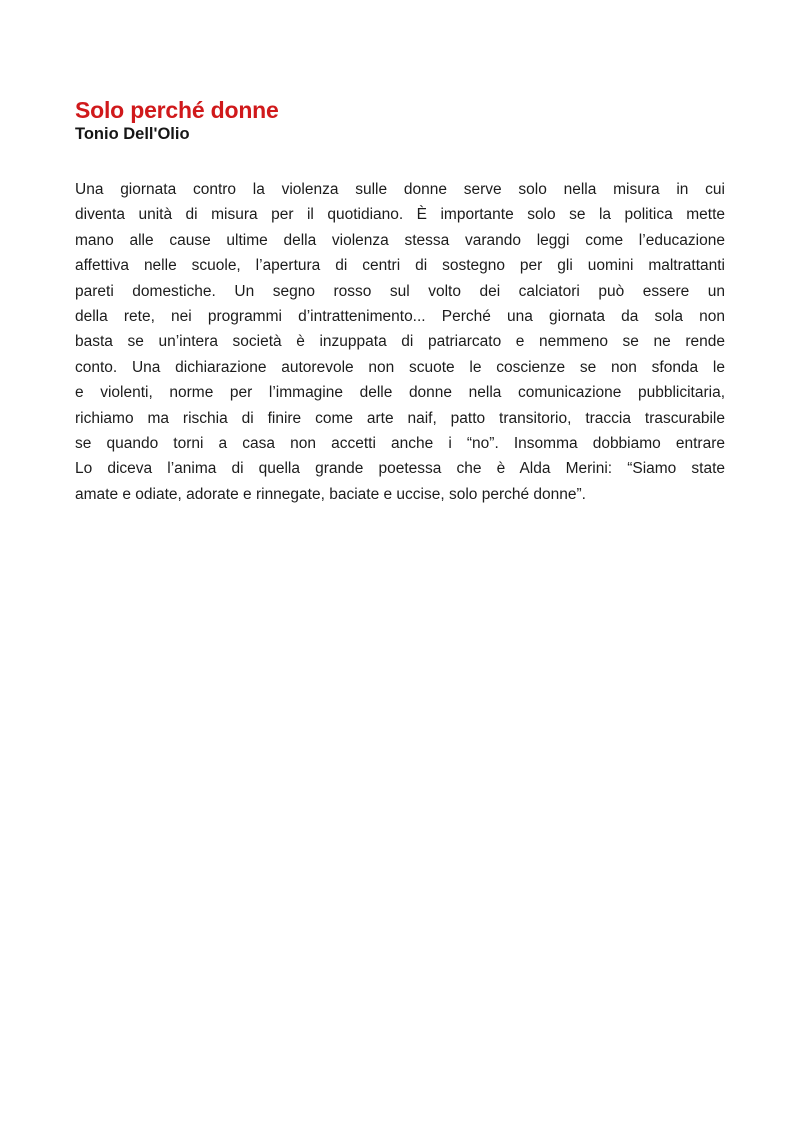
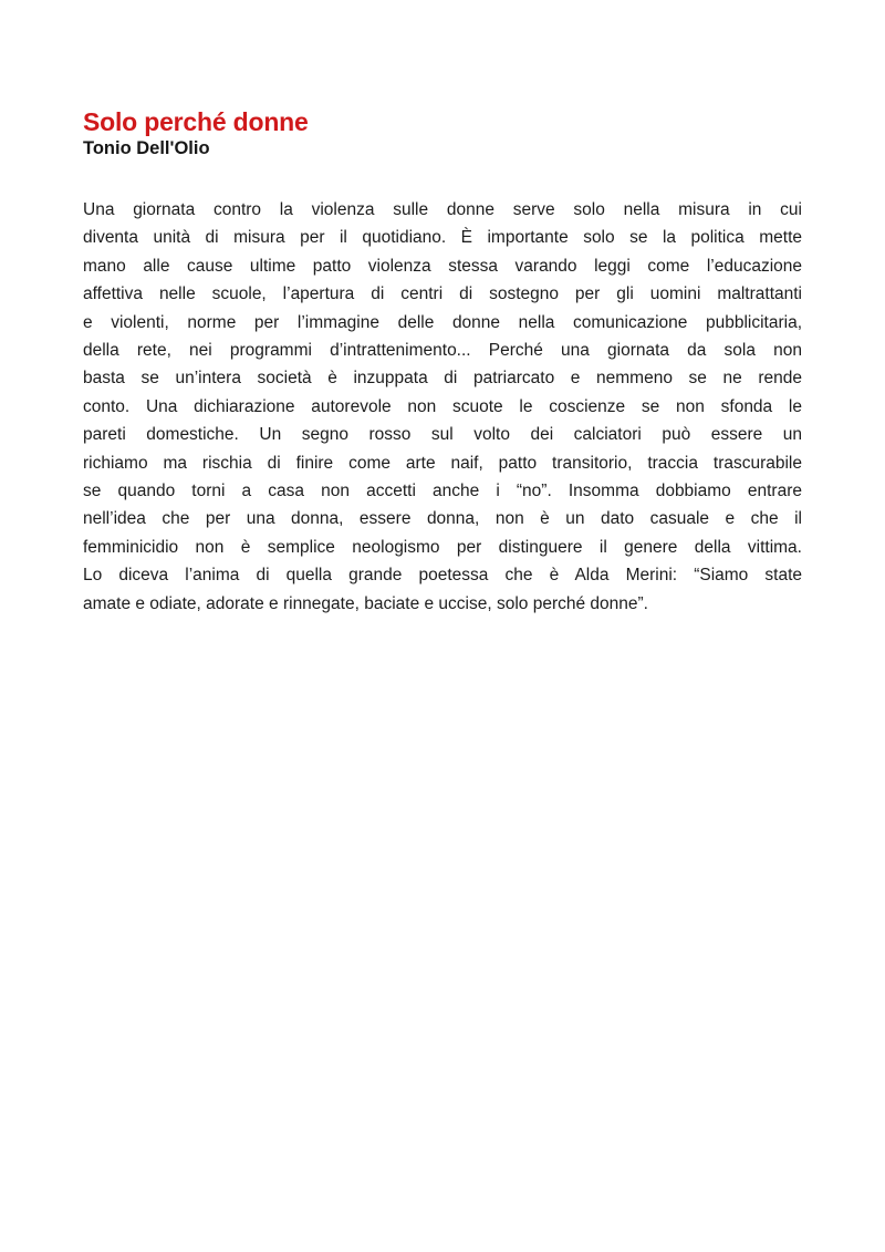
  Solo perché donne
  Tonio Dell'Olio
  Una giornata contro la violenza sulle donne serve solo nella misura in cui
  diventa unità di misura per il quotidiano. È importante solo se la politica mette
- mano alle cause ultime della violenza stessa varando leggi come l’educazione
+ mano alle cause ultime patto violenza stessa varando leggi come l’educazione
  affettiva nelle scuole, l’apertura di centri di sostegno per gli uomini maltrattanti
- pareti domestiche. Un segno rosso sul volto dei calciatori può essere un
+ e violenti, norme per l’immagine delle donne nella comunicazione pubblicitaria,
  della rete, nei programmi d’intrattenimento... Perché una giornata da sola non
  basta se un’intera società è inzuppata di patriarcato e nemmeno se ne rende
  conto. Una dichiarazione autorevole non scuote le coscienze se non sfonda le
- e violenti, norme per l’immagine delle donne nella comunicazione pubblicitaria,
+ pareti domestiche. Un segno rosso sul volto dei calciatori può essere un
  richiamo ma rischia di finire come arte naif, patto transitorio, traccia trascurabile
  se quando torni a casa non accetti anche i “no”. Insomma dobbiamo entrare
+ nell’idea che per una donna, essere donna, non è un dato casuale e che il
+ femminicidio non è semplice neologismo per distinguere il genere della vittima.
  Lo diceva l’anima di quella grande poetessa che è Alda Merini: “Siamo state
  amate e odiate, adorate e rinnegate, baciate e uccise, solo perché donne”.
